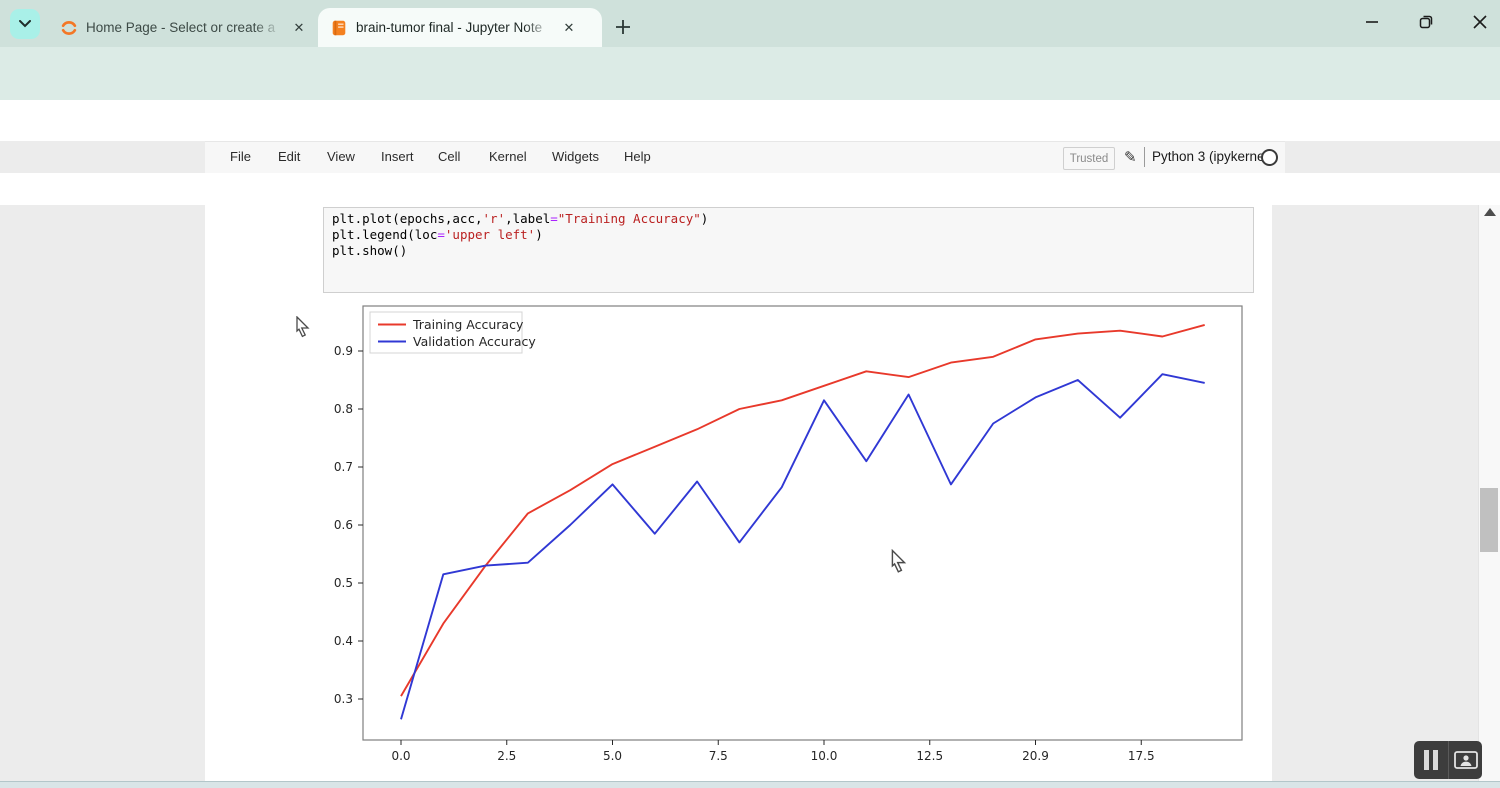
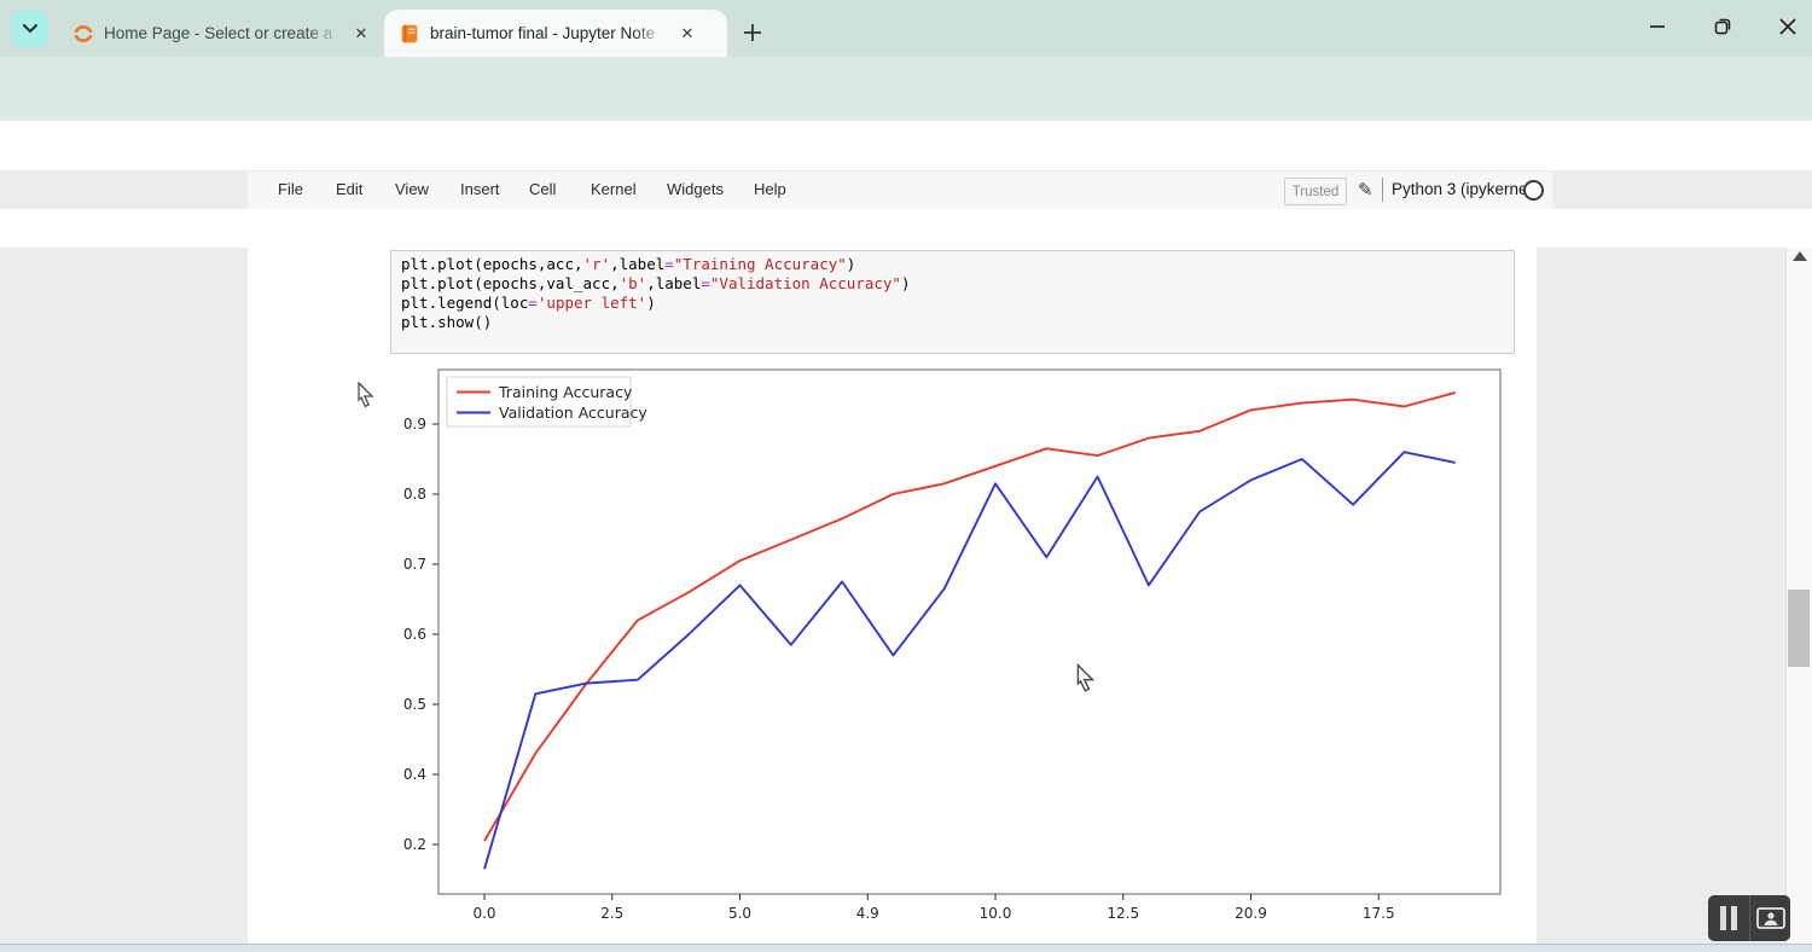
  Home Page - Select or crea
  ✕
  brain-tumor final - Jupyter N
  ✕
  File
  Edit
  View
  Insert
  Cell
  Kernel
  Widgets
  Help
  Trusted
  ✎
  Python 3 (ipykern
  plt.plot(epochs,acc,'r',label="Training Accuracy")
+ plt.plot(epochs,val_acc,'b',label="Validation Accuracy")
  plt.legend(loc='upper left')
  plt.show()
  0.0
  2.5
  5.0
- 7.5
+ 4.9
  10.0
  12.5
  20.9
  17.5
- 0.3
+ 0.2
  0.4
  0.5
  0.6
  0.7
  0.8
  0.9
  Training Accuracy
  Validation Accuracy
